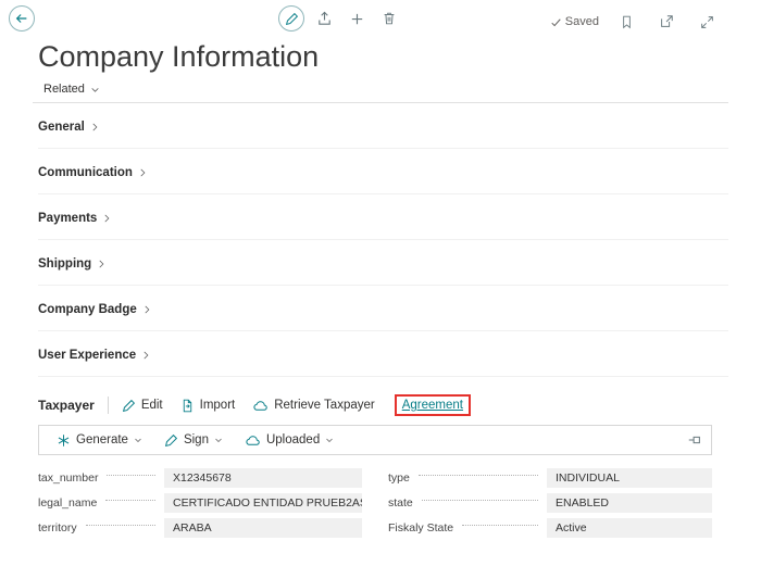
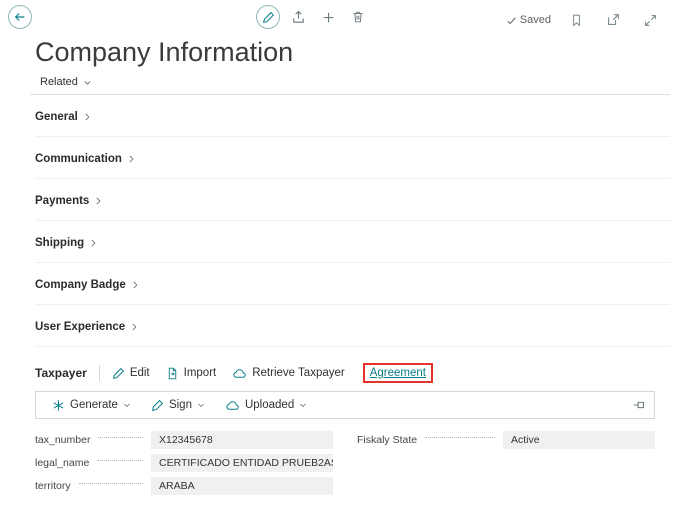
  Saved
  Company Information
  Related
  General
  Communication
  Payments
  Shipping
  Company Badge
  User Experience
  Taxpayer
  Edit
  Import
  Retrieve Taxpayer
  Agreement
  Generate
  Sign
  Uploaded
  tax_number
  X12345678
  legal_name
  CERTIFICADO ENTIDAD PRUEB2A
  territory
  ARABA
- type
- INDIVIDUAL
- state
- ENABLED
  Fiskaly State
  Active
